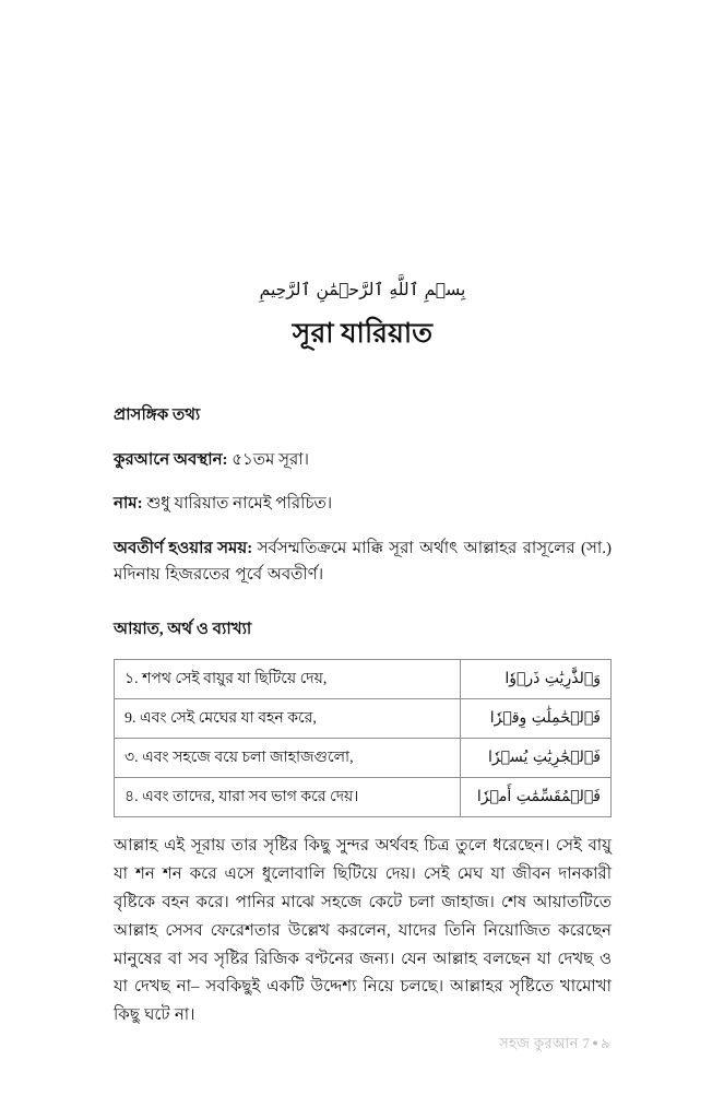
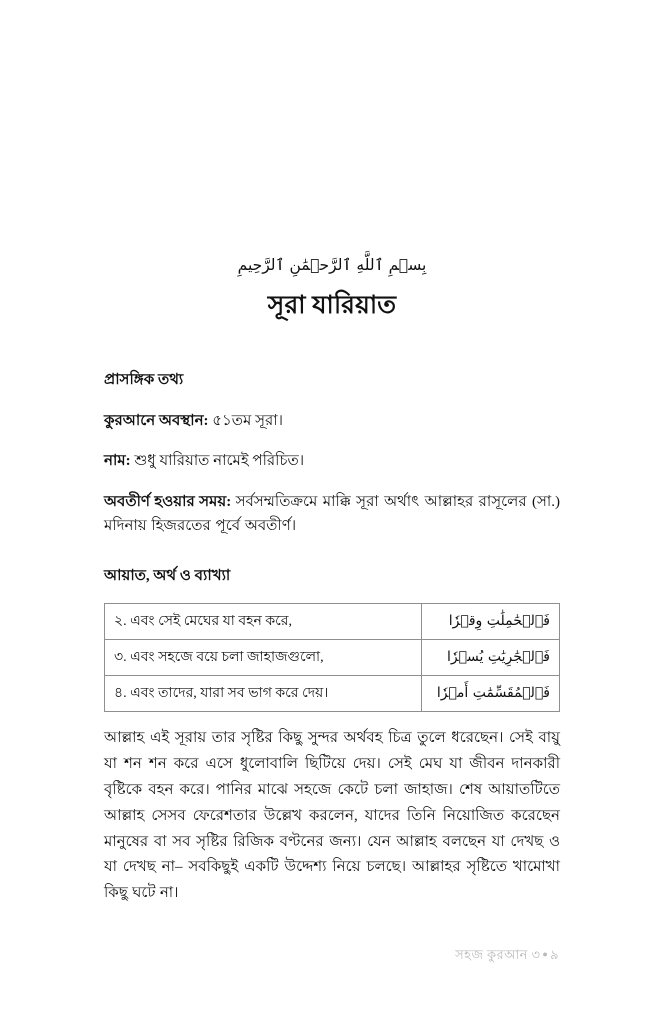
  بِسۡمِ ٱللَّهِ ٱلرَّحۡمَٰنِ ٱلرَّحِيمِ
  সূরা যারিয়াত
  প্রাসঙ্গিক তথ্য
  কুরআনে অবস্থান: ৫১তম সূরা।
  নাম: শুধু যারিয়াত নামেই পরিচিত।
  অবতীর্ণ হওয়ার সময়: সর্বসম্মতিক্রমে মাক্কি সূরা অর্থাৎ আল্লাহর রাসূলের (সা.) মদিনায় হিজরতের পূর্বে অবতীর্ণ।
  আয়াত, অর্থ ও ব্যাখ্যা
- ১. শপথ সেই বায়ুর যা ছিটিয়ে দেয়,	وَٱلذَّٰرِيَٰتِ ذَرۡوٗا
- 9. এবং সেই মেঘের যা বহন করে,	فَٱلۡحَٰمِلَٰتِ وِقۡرٗا
+ ২. এবং সেই মেঘের যা বহন করে,	فَٱلۡحَٰمِلَٰتِ وِقۡرٗا
  ৩. এবং সহজে বয়ে চলা জাহাজগুলো,	فَٱلۡجَٰرِيَٰتِ يُسۡرٗا
  ৪. এবং তাদের, যারা সব ভাগ করে দেয়।	فَٱلۡمُقَسِّمَٰتِ أَمۡرٗا
  আল্লাহ এই সূরায় তার সৃষ্টির কিছু সুন্দর অর্থবহ চিত্র তুলে ধরেছেন। সেই বায়ু যা শন শন করে এসে ধুলোবালি ছিটিয়ে দেয়। সেই মেঘ যা জীবন দানকারী বৃষ্টিকে বহন করে। পানির মাঝে সহজে কেটে চলা জাহাজ। শেষ আয়াতটিতে আল্লাহ সেসব ফেরেশতার উল্লেখ করলেন, যাদের তিনি নিয়োজিত করেছেন মানুষের বা সব সৃষ্টির রিজিক বণ্টনের জন্য। যেন আল্লাহ বলছেন যা দেখছ ও যা দেখছ না– সবকিছুই একটি উদ্দেশ্য নিয়ে চলছে। আল্লাহর সৃষ্টিতে খামোখা কিছু ঘটে না।
- সহজ কুরআন 7 ● ৯
+ সহজ কুরআন ৩ ● ৯
